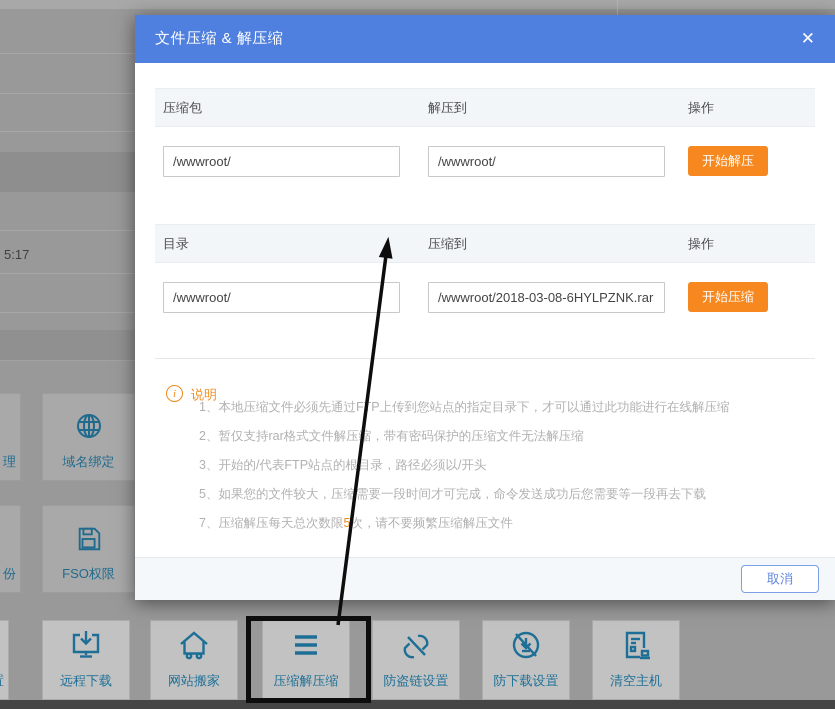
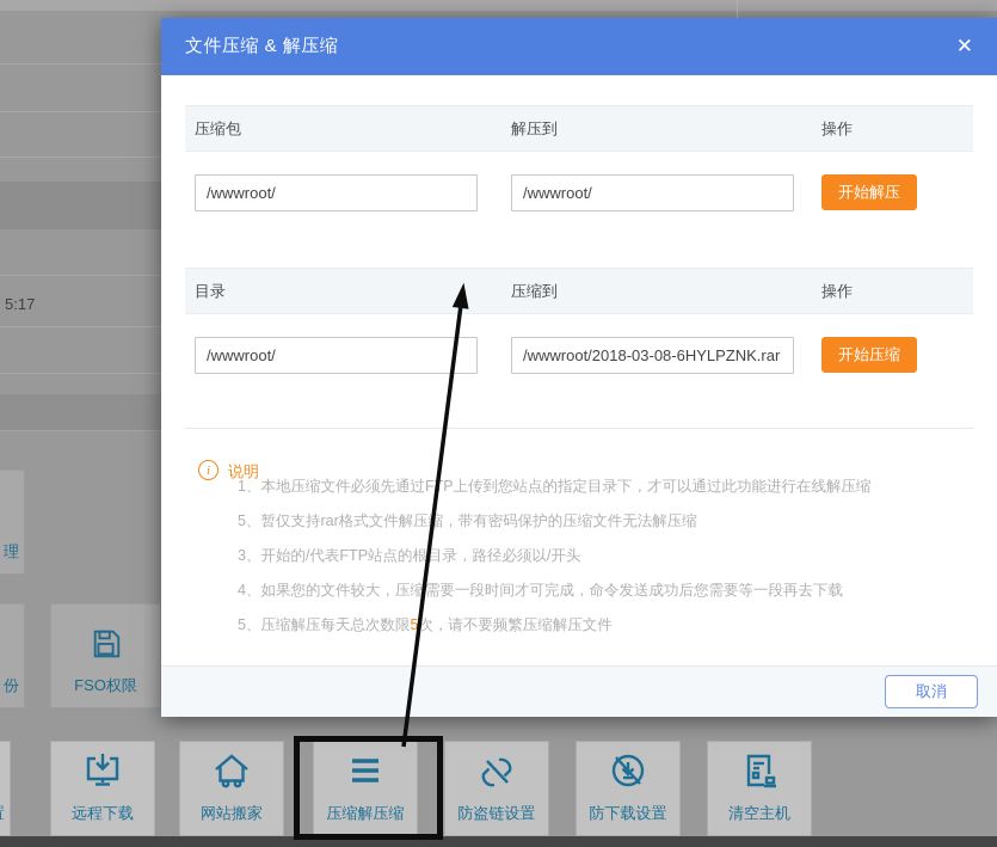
  5:17
  理
- 域名绑定
  份
  FSO权限
  远程下载
  网站搬家
  压缩解压缩
  防盗链设置
  防下载设置
  清空主机
  文件压缩 & 解压缩
  ✕
  压缩包
  解压到
  操作
  /wwwroot/
  /wwwroot/
  开始解压
  目录
  压缩到
  操作
  /wwwroot/
  /wwwroot/2018-03-08-6HYLPZNK.rar
  开始压缩
  i
  说明
  1、本地压缩文件必须先通过FP上传到您站点的指定目录下，才可以通过此功能进行在线解压缩
- 2、暂仅支持rar格式文件解压缩，带有密码保护的压缩文件无法解压缩
+ 5、暂仅支持rar格式文件解压缩，带有密码保护的压缩文件无法解压缩
  3、开始的/代表FTP站点的根目录，路径必须以/开头
- 5、如果您的文件较大，压缩需要一段时间才可完成，命令发送成功后您需要等一段再去下载
+ 4、如果您的文件较大，压缩需要一段时间才可完成，命令发送成功后您需要等一段再去下载
- 7、压缩解压每天总次数限5次，请不要频繁压缩解压文件
+ 5、压缩解压每天总次数限5次，请不要频繁压缩解压文件
  取消
